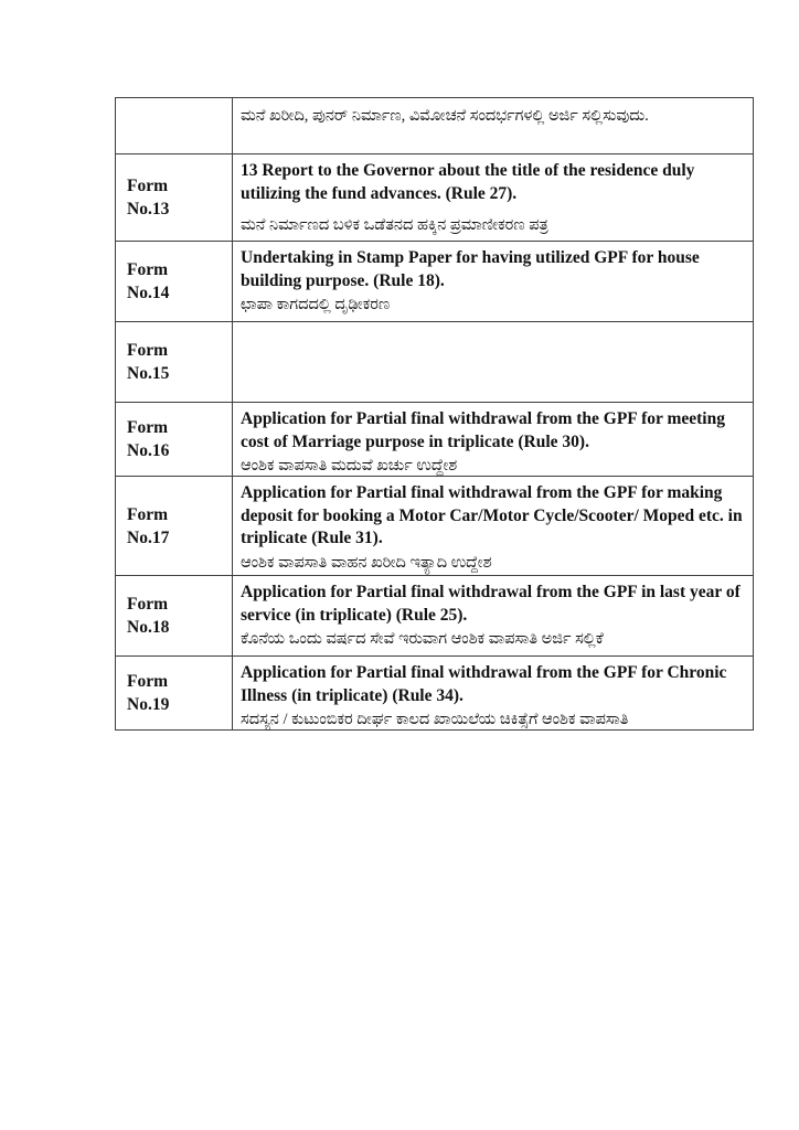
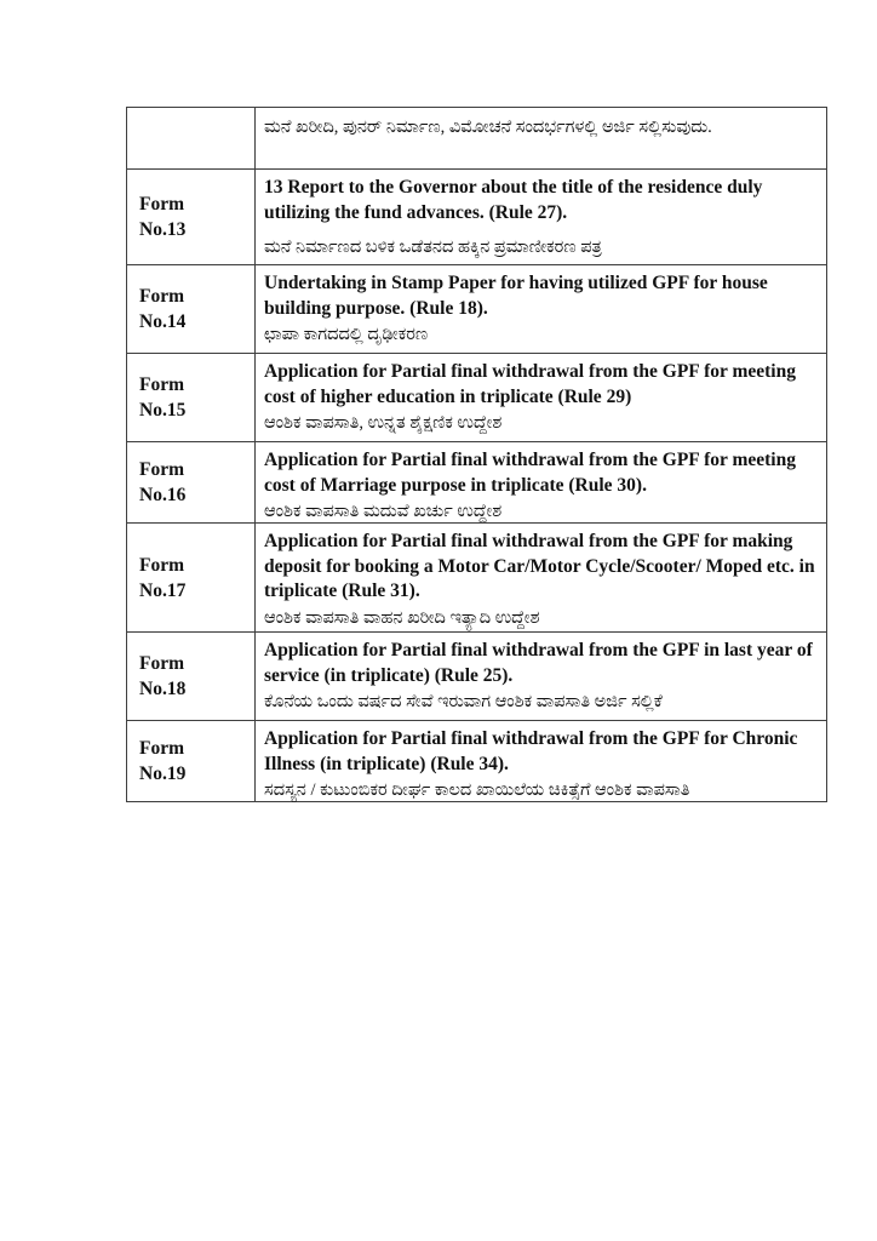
  ಮನೆ ಖರೀದಿ, ಪುನರ್ ನಿರ್ಮಾಣ, ವಿಮೋಚನೆ ಸಂದರ್ಭಗಳಲ್ಲಿ ಅರ್ಜಿ ಸಲ್ಲಿಸುವುದು.
  Form
  No.13
  13 Report to the Governor about the title of the residence duly utilizing the fund advances. (Rule 27).
  ಮನೆ ನಿರ್ಮಾಣದ ಬಳಿಕ ಒಡೆತನದ ಹಕ್ಕಿನ ಪ್ರಮಾಣೀಕರಣ ಪತ್ರ
  Form
  No.14
  Undertaking in Stamp Paper for having utilized GPF for house building purpose. (Rule 18).
  ಛಾಪಾ ಕಾಗದದಲ್ಲಿ ದೃಢೀಕರಣ
  Form
  No.15
+ Application for Partial final withdrawal from the GPF for meeting cost of higher education in triplicate (Rule 29)
+ ಆಂಶಿಕ ವಾಪಸಾತಿ, ಉನ್ನತ ಶೈಕ್ಷಣಿಕ ಉದ್ದೇಶ
  Form
  No.16
  Application for Partial final withdrawal from the GPF for meeting cost of Marriage purpose in triplicate (Rule 30).
  ಆಂಶಿಕ ವಾಪಸಾತಿ ಮದುವೆ ಖರ್ಚು ಉದ್ದೇಶ
  Form
  No.17
  Application for Partial final withdrawal from the GPF for making deposit for booking a Motor Car/Motor Cycle/Scooter/ Moped etc. in triplicate (Rule 31).
  ಆಂಶಿಕ ವಾಪಸಾತಿ ವಾಹನ ಖರೀದಿ ಇತ್ಯಾದಿ ಉದ್ದೇಶ
  Form
  No.18
  Application for Partial final withdrawal from the GPF in last year of service (in triplicate) (Rule 25).
  ಕೊನೆಯ ಒಂದು ವರ್ಷದ ಸೇವೆ ಇರುವಾಗ ಆಂಶಿಕ ವಾಪಸಾತಿ ಅರ್ಜಿ ಸಲ್ಲಿಕೆ
  Form
  No.19
  Application for Partial final withdrawal from the GPF for Chronic Illness (in triplicate) (Rule 34).
  ಸದಸ್ಯನ / ಕುಟುಂಬಿಕರ ದೀರ್ಘ ಕಾಲದ ಖಾಯಿಲೆಯ ಚಿಕಿತ್ಸೆಗೆ ಆಂಶಿಕ ವಾಪಸಾತಿ
